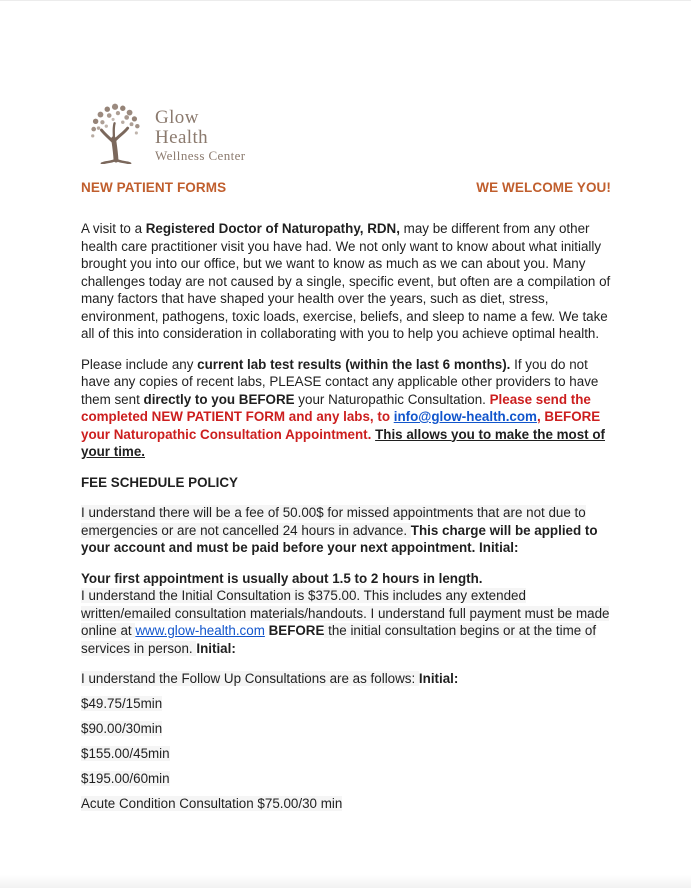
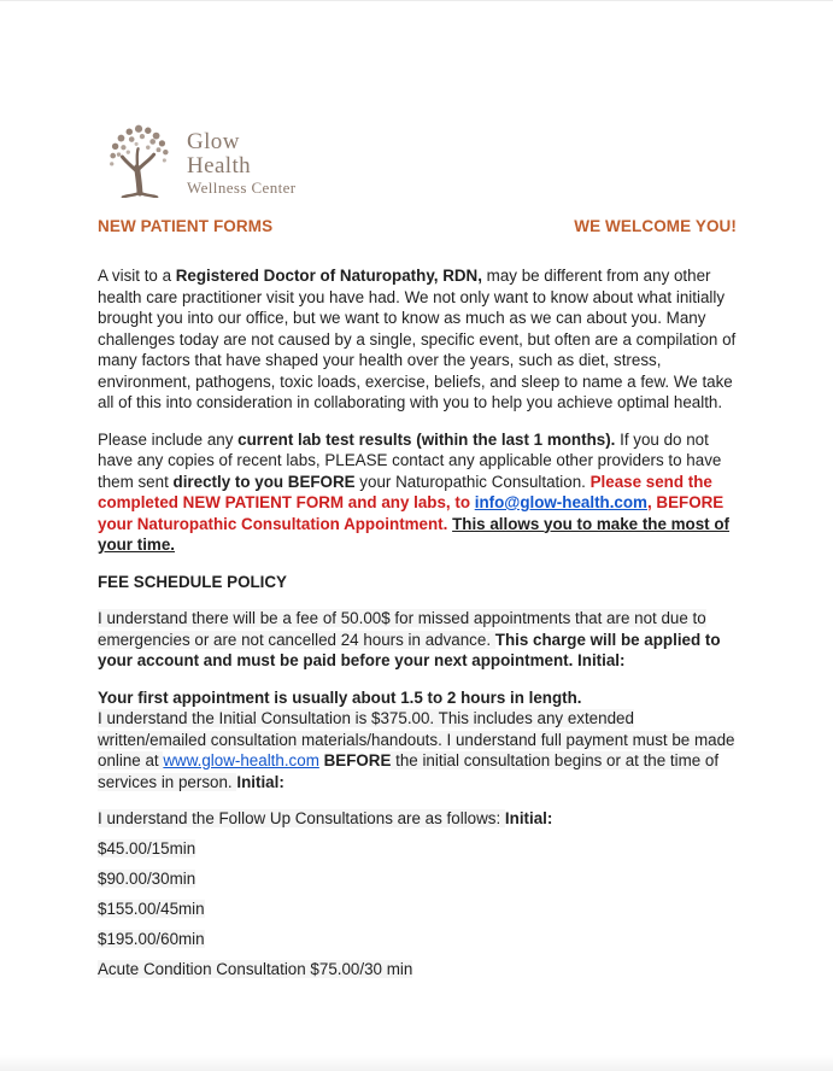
  Glow Health
  Wellness Center
  NEW PATIENT FORMS
  WE WELCOME YOU!
  A visit to a Registered Doctor of Naturopathy, RDN, may be different from any other health care practitioner visit you have had. We not only want to know about what initially brought you into our office, but we want to know as much as we can about you. Many challenges today are not caused by a single, specific event, but often are a compilation of many factors that have shaped your health over the years, such as diet, stress, environment, pathogens, toxic loads, exercise, beliefs, and sleep to name a few. We take all of this into consideration in collaborating with you to help you achieve optimal health.
- Please include any current lab test results (within the last 6 months). If you do not have any copies of recent labs, PLEASE contact any applicable other providers to have them sent directly to you BEFORE your Naturopathic Consultation. Please send the completed NEW PATIENT FORM and any labs, to info@glow-health.com, BEFORE your Naturopathic Consultation Appointment. This allows you to make the most of your time.
+ Please include any current lab test results (within the last 1 months). If you do not have any copies of recent labs, PLEASE contact any applicable other providers to have them sent directly to you BEFORE your Naturopathic Consultation. Please send the completed NEW PATIENT FORM and any labs, to info@glow-health.com, BEFORE your Naturopathic Consultation Appointment. This allows you to make the most of your time.
  FEE SCHEDULE POLICY
  I understand there will be a fee of 50.00$ for missed appointments that are not due to emergencies or are not cancelled 24 hours in advance. This charge will be applied to your account and must be paid before your next appointment. Initial:
  Your first appointment is usually about 1.5 to 2 hours in length.
  I understand the Initial Consultation is $375.00. This includes any extended written/emailed consultation materials/handouts. I understand full payment must be made online at www.glow-health.com BEFORE the initial consultation begins or at the time of services in person. Initial:
  I understand the Follow Up Consultations are as follows: Initial:
- $49.75/15min
+ $45.00/15min
  $90.00/30min
  $155.00/45min
  $195.00/60min
  Acute Condition Consultation $75.00/30 min
